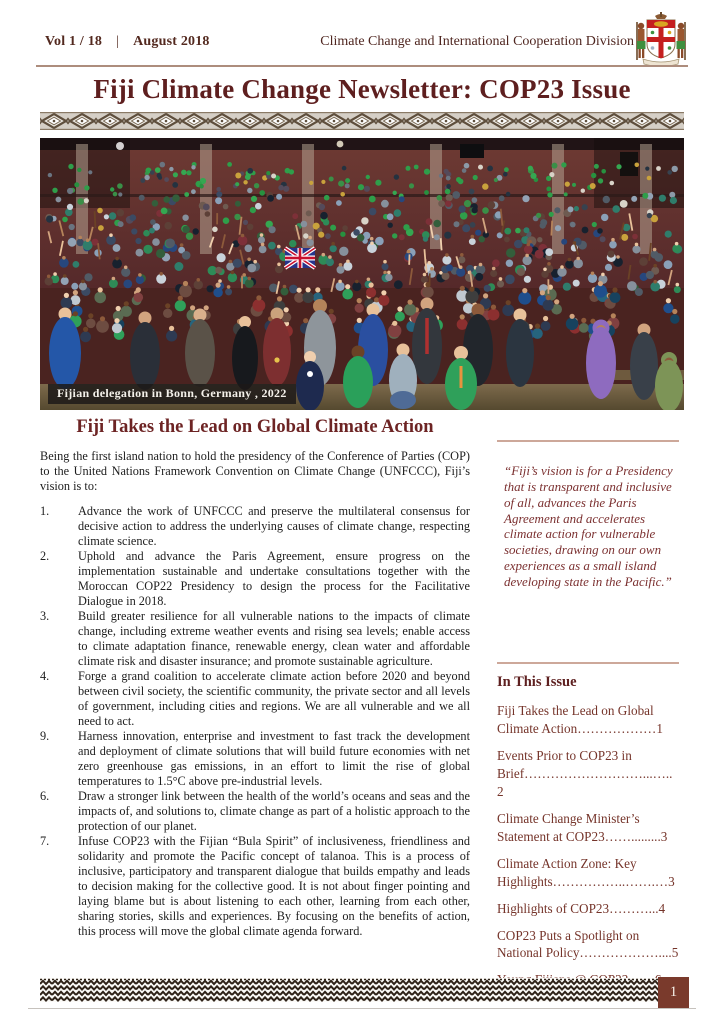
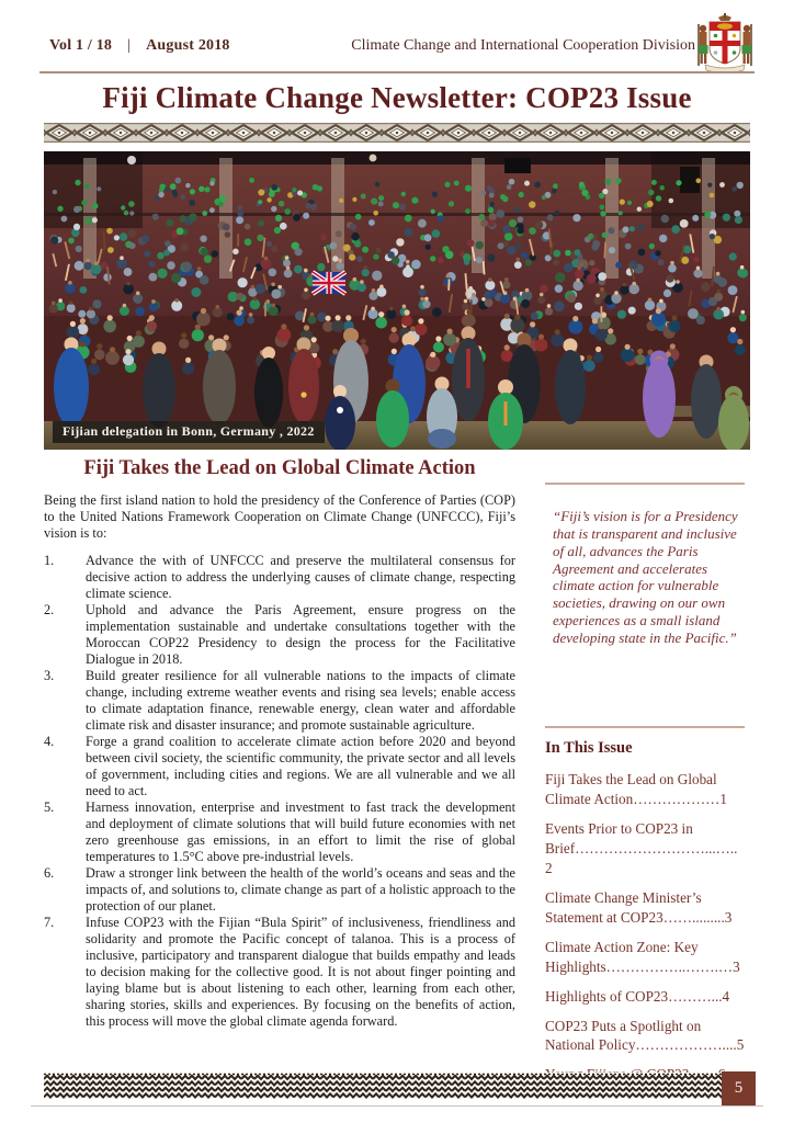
  Vol 1 / 18 | August 2018
  Climate Change and International Cooperation Division
  Fiji Climate Change Newsletter: COP23 Issue
  Fijian delegation in Bonn, Germany , 2022
  Fiji Takes the Lead on Global Climate Action
- Being the first island nation to hold the presidency of the Conference of Parties (COP) to the United Nations Framework Convention on Climate Change (UNFCCC), Fiji’s vision is to:
+ Being the first island nation to hold the presidency of the Conference of Parties (COP) to the United Nations Framework Cooperation on Climate Change (UNFCCC), Fiji’s vision is to:
  1.
- Advance the work of UNFCCC and preserve the multilateral consensus for decisive action to address the underlying causes of climate change, respecting climate science.
+ Advance the with of UNFCCC and preserve the multilateral consensus for decisive action to address the underlying causes of climate change, respecting climate science.
  2.
  Uphold and advance the Paris Agreement, ensure progress on the implementation sustainable and undertake consultations together with the Moroccan COP22 Presidency to design the process for the Facilitative Dialogue in 2018.
  3.
  Build greater resilience for all vulnerable nations to the impacts of climate change, including extreme weather events and rising sea levels; enable access to climate adaptation finance, renewable energy, clean water and affordable climate risk and disaster insurance; and promote sustainable agriculture.
  4.
  Forge a grand coalition to accelerate climate action before 2020 and beyond between civil society, the scientific community, the private sector and all levels of government, including cities and regions. We are all vulnerable and we all need to act.
- 9.
+ 5.
  Harness innovation, enterprise and investment to fast track the development and deployment of climate solutions that will build future economies with net zero greenhouse gas emissions, in an effort to limit the rise of global temperatures to 1.5°C above pre-industrial levels.
  6.
  Draw a stronger link between the health of the world’s oceans and seas and the impacts of, and solutions to, climate change as part of a holistic approach to the protection of our planet.
  7.
  Infuse COP23 with the Fijian “Bula Spirit” of inclusiveness, friendliness and solidarity and promote the Pacific concept of talanoa. This is a process of inclusive, participatory and transparent dialogue that builds empathy and leads to decision making for the collective good. It is not about finger pointing and laying blame but is about listening to each other, learning from each other, sharing stories, skills and experiences. By focusing on the benefits of action, this process will move the global climate agenda forward.
  “Fiji’s vision is for a Presidency that is transparent and inclusive of all, advances the Paris Agreement and accelerates climate action for vulnerable societies, drawing on our own experiences as a small island developing state in the Pacific.”
  In This Issue
  Fiji Takes the Lead on Global Climate Action………………1
  Events Prior to COP23 in Brief………………………...…..2
  Climate Change Minister’s Statement at COP23…….........3
  Climate Action Zone: Key Highlights……………..…….…3
  Highlights of COP23………...4
  COP23 Puts a Spotlight on National Policy………………....5
- 1
+ 5
